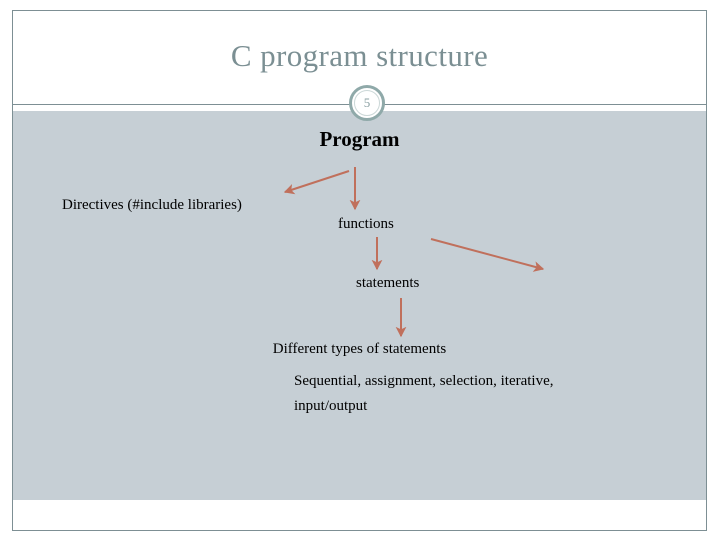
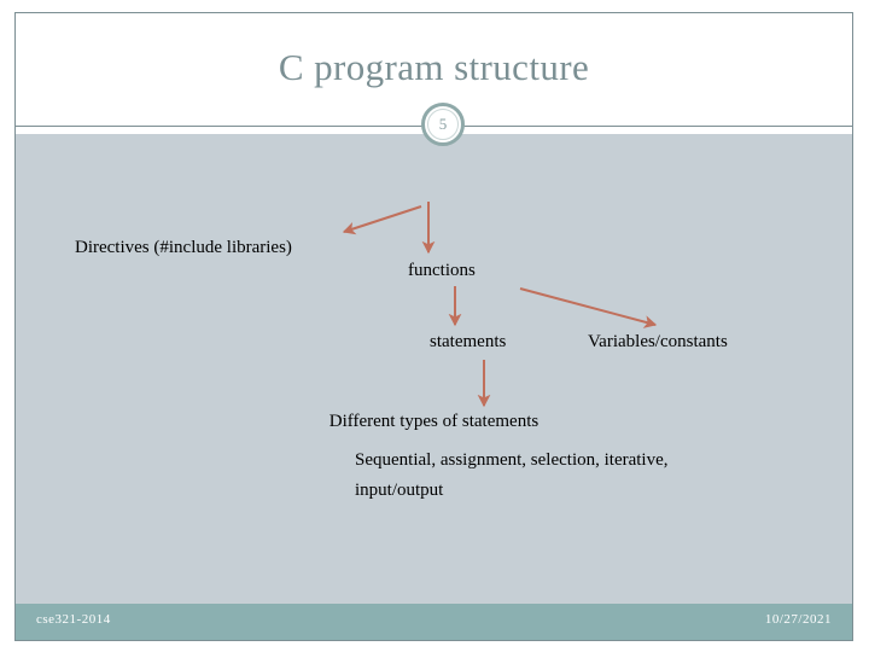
  C program structure
  5
- Program
  Directives (#include libraries)
  functions
  statements
+ Variables/constants
  Different types of statements
  Sequential, assignment, selection, iterative, input/output
+ cse321-2014
+ 10/27/2021
